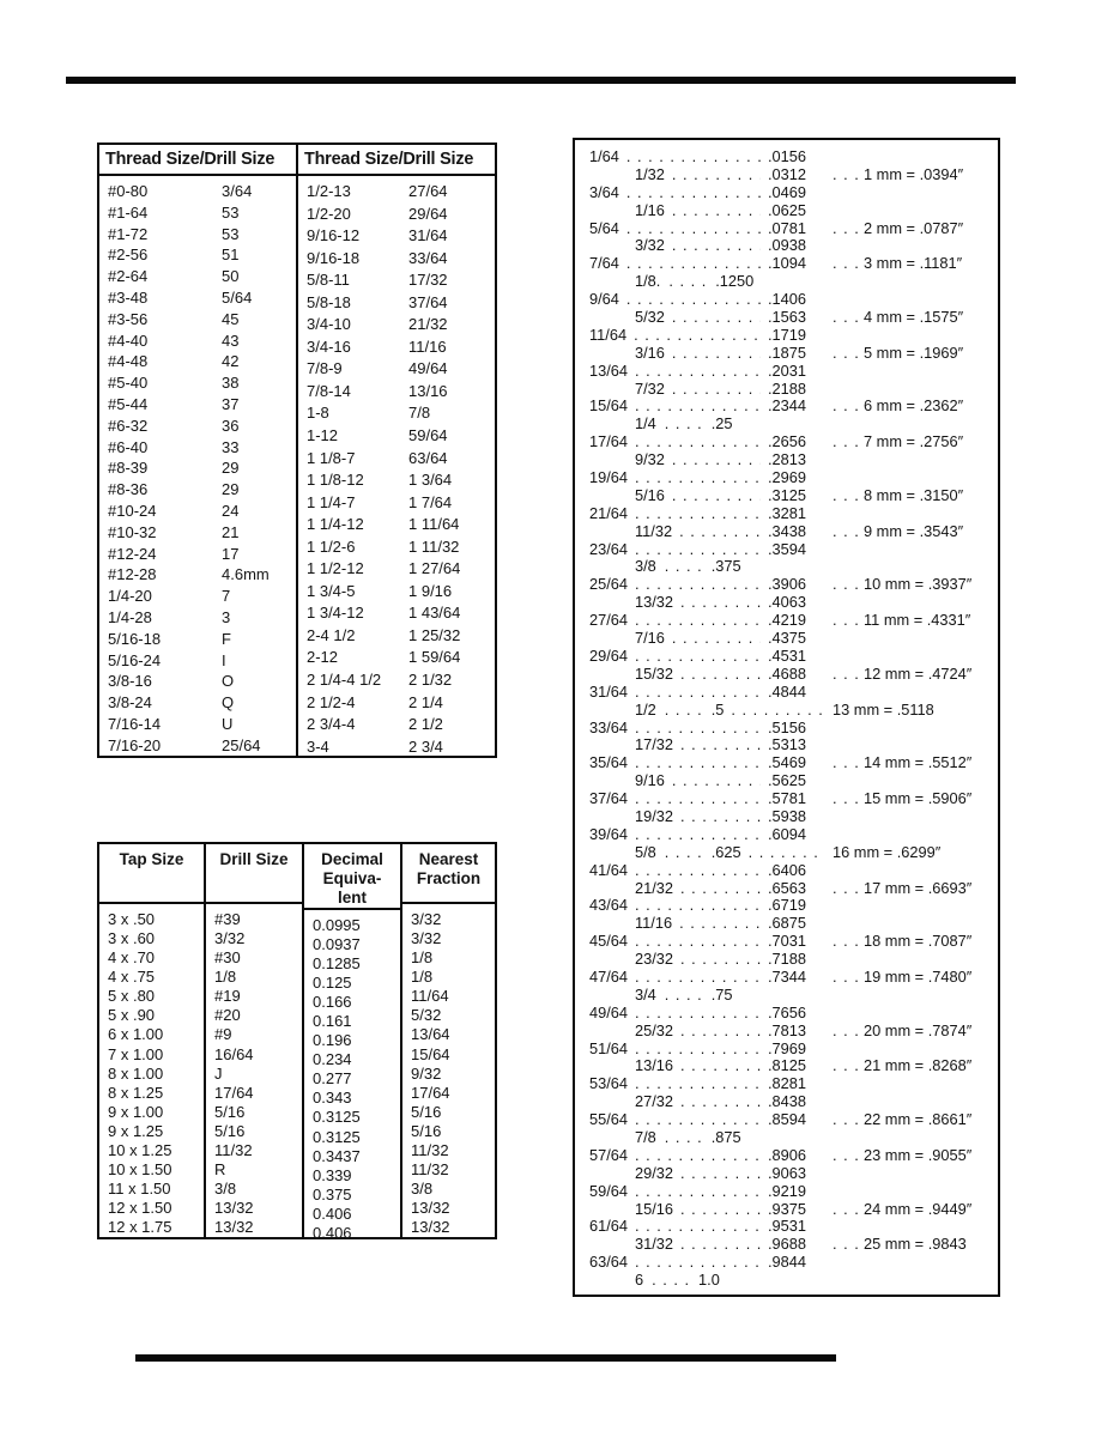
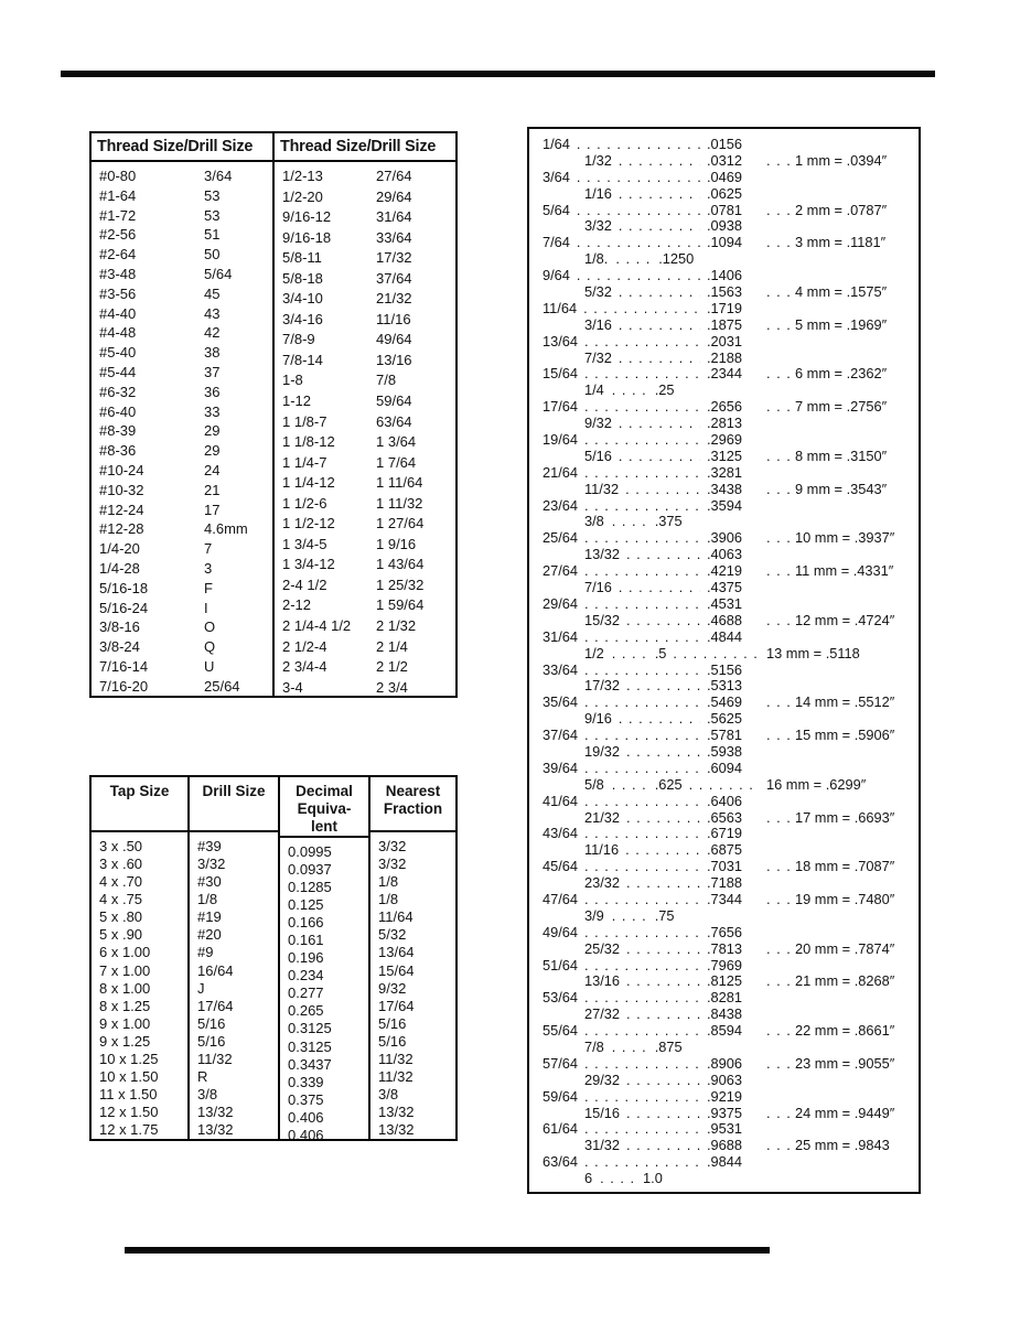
  Thread Size/Drill Size
  #0-80
  3/64
  #1-64
  53
  #1-72
  53
  #2-56
  51
  #2-64
  50
  #3-48
  5/64
  #3-56
  45
  #4-40
  43
  #4-48
  42
  #5-40
  38
  #5-44
  37
  #6-32
  36
  #6-40
  33
  #8-39
  29
  #8-36
  29
  #10-24
  24
  #10-32
  21
  #12-24
  17
  #12-28
  4.6mm
  1/4-20
  7
  1/4-28
  3
  5/16-18
  F
  5/16-24
  I
  3/8-16
  O
  3/8-24
  Q
  7/16-14
  U
  7/16-20
  25/64
  Thread Size/Drill Size
  1/2-13
  27/64
  1/2-20
  29/64
  9/16-12
  31/64
  9/16-18
  33/64
  5/8-11
  17/32
  5/8-18
  37/64
  3/4-10
  21/32
  3/4-16
  11/16
  7/8-9
  49/64
  7/8-14
  13/16
  1-8
  7/8
  1-12
  59/64
  1 1/8-7
  63/64
  1 1/8-12
  1 3/64
  1 1/4-7
  1 7/64
  1 1/4-12
  1 11/64
  1 1/2-6
  1 11/32
  1 1/2-12
  1 27/64
  1 3/4-5
  1 9/16
  1 3/4-12
  1 43/64
  2-4 1/2
  1 25/32
  2-12
  1 59/64
  2 1/4-4 1/2
  2 1/32
  2 1/2-4
  2 1/4
  2 3/4-4
  2 1/2
  3-4
  2 3/4
  Tap Size
  3 x .50
  3 x .60
  4 x .70
  4 x .75
  5 x .80
  5 x .90
  6 x 1.00
  7 x 1.00
  8 x 1.00
  8 x 1.25
  9 x 1.00
  9 x 1.25
  10 x 1.25
  10 x 1.50
  11 x 1.50
  12 x 1.50
  12 x 1.75
  Drill Size
  #39
  3/32
  #30
  1/8
  #19
  #20
  #9
  16/64
  J
  17/64
  5/16
  5/16
  11/32
  R
  3/8
  13/32
  13/32
  Decimal
  Equiva-
  lent
  0.0995
  0.0937
  0.1285
  0.125
  0.166
  0.161
  0.196
  0.234
  0.277
- 0.343
+ 0.265
  0.3125
  0.3125
  0.3437
  0.339
  0.375
  0.406
  0.406
  Nearest
  Fraction
  3/32
  3/32
  1/8
  1/8
  11/64
  5/32
  13/64
  15/64
  9/32
  17/64
  5/16
  5/16
  11/32
  11/32
  3/8
  13/32
  13/32
  1/64
  .0156
  1/32
  .0312
  . . .
  1 mm = .0394″
  3/64
  .0469
  1/16
  .0625
  5/64
  .0781
  . . .
  2 mm = .0787″
  3/32
  .0938
  7/64
  .1094
  . . .
  3 mm = .1181″
  1/8.
  . . . .
  .1250
  9/64
  .1406
  5/32
  .1563
  . . .
  4 mm = .1575″
  11/64
  .1719
  3/16
  .1875
  . . .
  5 mm = .1969″
  13/64
  .2031
  7/32
  .2188
  15/64
  .2344
  . . .
  6 mm = .2362″
  1/4
  . . . .
  .25
  17/64
  .2656
  . . .
  7 mm = .2756″
  9/32
  .2813
  19/64
  .2969
  5/16
  .3125
  . . .
  8 mm = .3150″
  21/64
  .3281
  11/32
  .3438
  . . .
  9 mm = .3543″
  23/64
  .3594
  3/8
  . . . .
  .375
  25/64
  .3906
  . . .
  10 mm = .3937″
  13/32
  .4063
  27/64
  .4219
  . . .
  11 mm = .4331″
  7/16
  .4375
  29/64
  .4531
  15/32
  .4688
  . . .
  12 mm = .4724″
  31/64
  .4844
  1/2
  . . . .
  .5
  13 mm = .5118
  33/64
  .5156
  17/32
  .5313
  35/64
  .5469
  . . .
  14 mm = .5512″
  9/16
  .5625
  37/64
  .5781
  . . .
  15 mm = .5906″
  19/32
  .5938
  39/64
  .6094
  5/8
  . . . .
  .625
  16 mm = .6299″
  41/64
  .6406
  21/32
  .6563
  . . .
  17 mm = .6693″
  43/64
  .6719
  11/16
  .6875
  45/64
  .7031
  . . .
  18 mm = .7087″
  23/32
  .7188
  47/64
  .7344
  . . .
  19 mm = .7480″
- 3/4
+ 3/9
  . . . .
  .75
  49/64
  .7656
  25/32
  .7813
  . . .
  20 mm = .7874″
  51/64
  .7969
  13/16
  .8125
  . . .
  21 mm = .8268″
  53/64
  .8281
  27/32
  .8438
  55/64
  .8594
  . . .
  22 mm = .8661″
  7/8
  . . . .
  .875
  57/64
  .8906
  . . .
  23 mm = .9055″
  29/32
  .9063
  59/64
  .9219
  15/16
  .9375
  . . .
  24 mm = .9449″
  61/64
  .9531
  31/32
  .9688
  . . .
  25 mm = .9843
  63/64
  .9844
  6
  . . . .
  1.0
